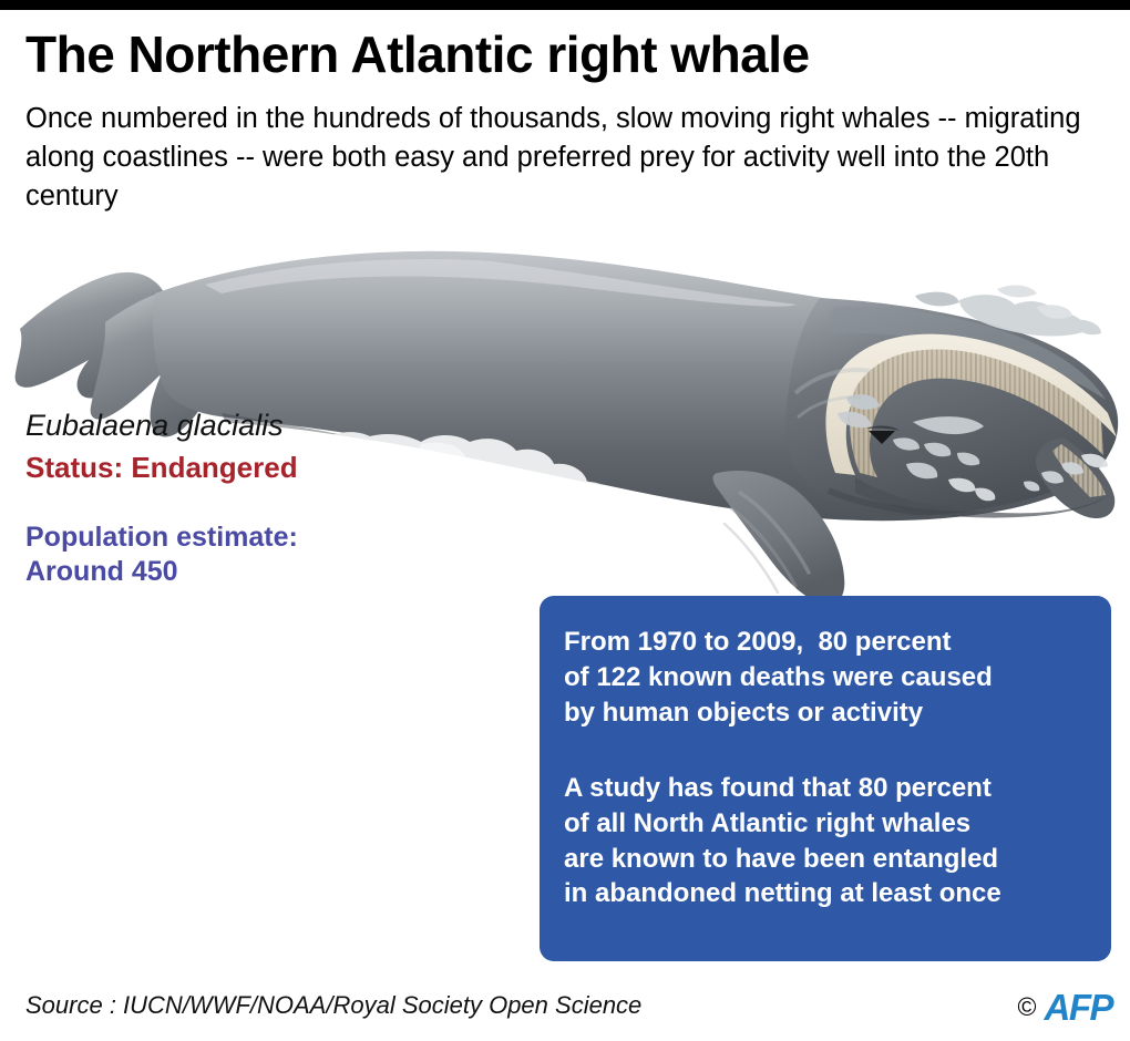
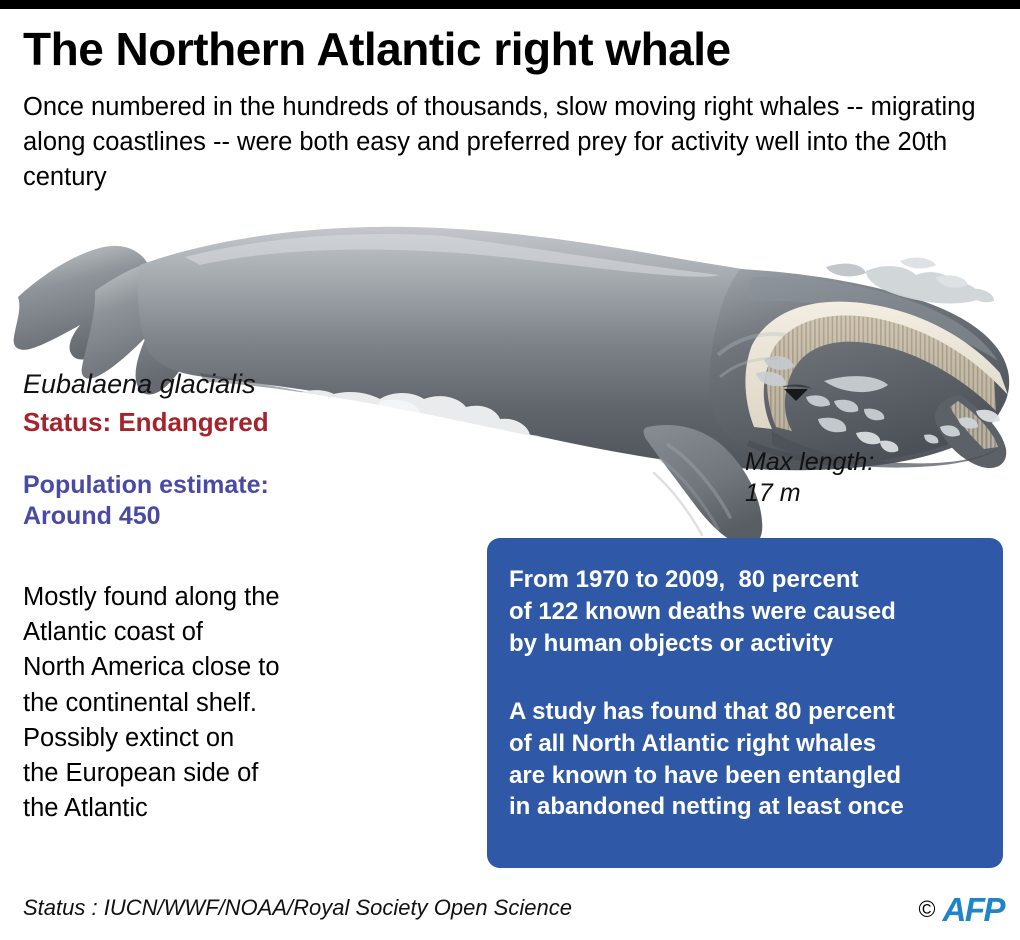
  The Northern Atlantic right whale
  Once numbered in the hundreds of thousands, slow moving right whales -- migrating along coastlines -- were both easy and preferred prey for activity well into the 20th century
  Eubalaena glacialis
  Status: Endangered
  Population estimate:
  Around 450
+ Max length:
+ 17 m
+ Mostly found along the
+ Atlantic coast of
+ North America close to
+ the continental shelf.
+ Possibly extinct on
+ the European side of
+ the Atlantic
  From 1970 to 2009, 80 percent
  of 122 known deaths were caused
  by human objects or activity
  A study has found that 80 percent
  of all North Atlantic right whales
  are known to have been entangled
  in abandoned netting at least once
- Source : IUCN/WWF/NOAA/Royal Society Open Science
+ Status : IUCN/WWF/NOAA/Royal Society Open Science
  ©
  AFP
